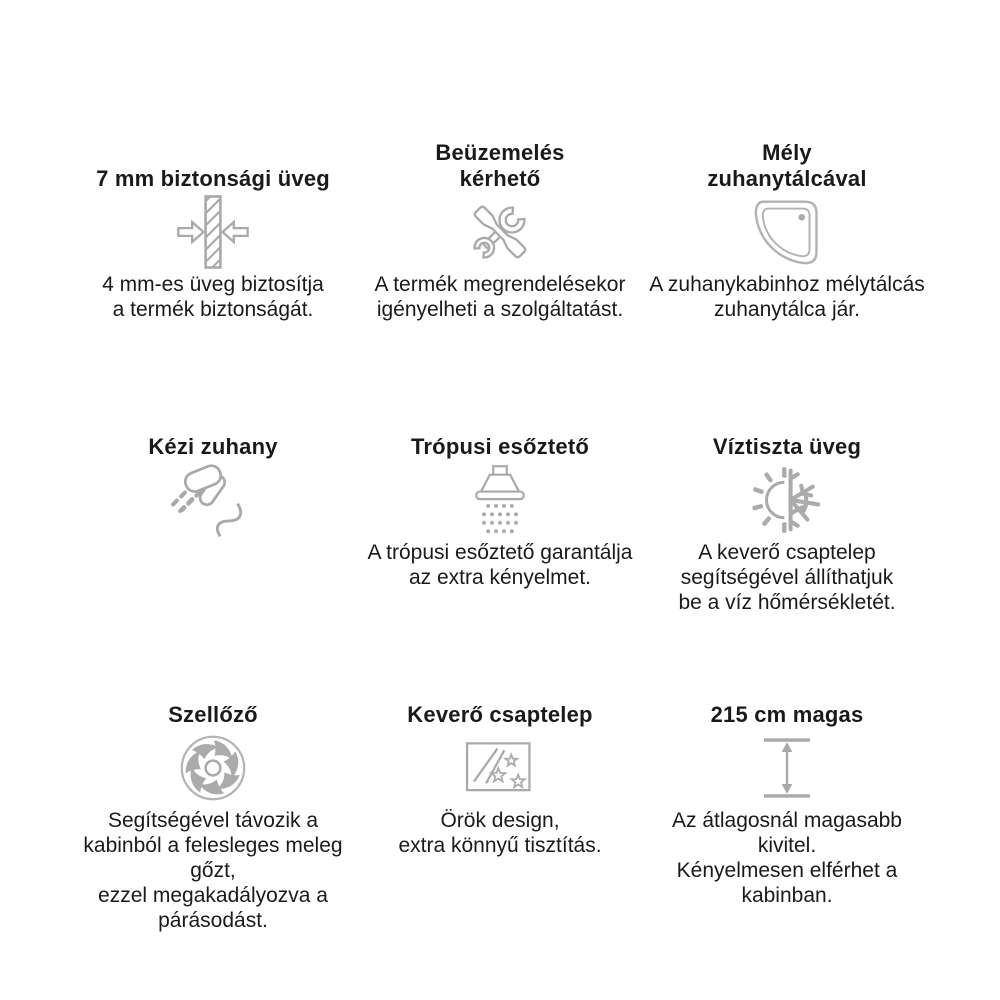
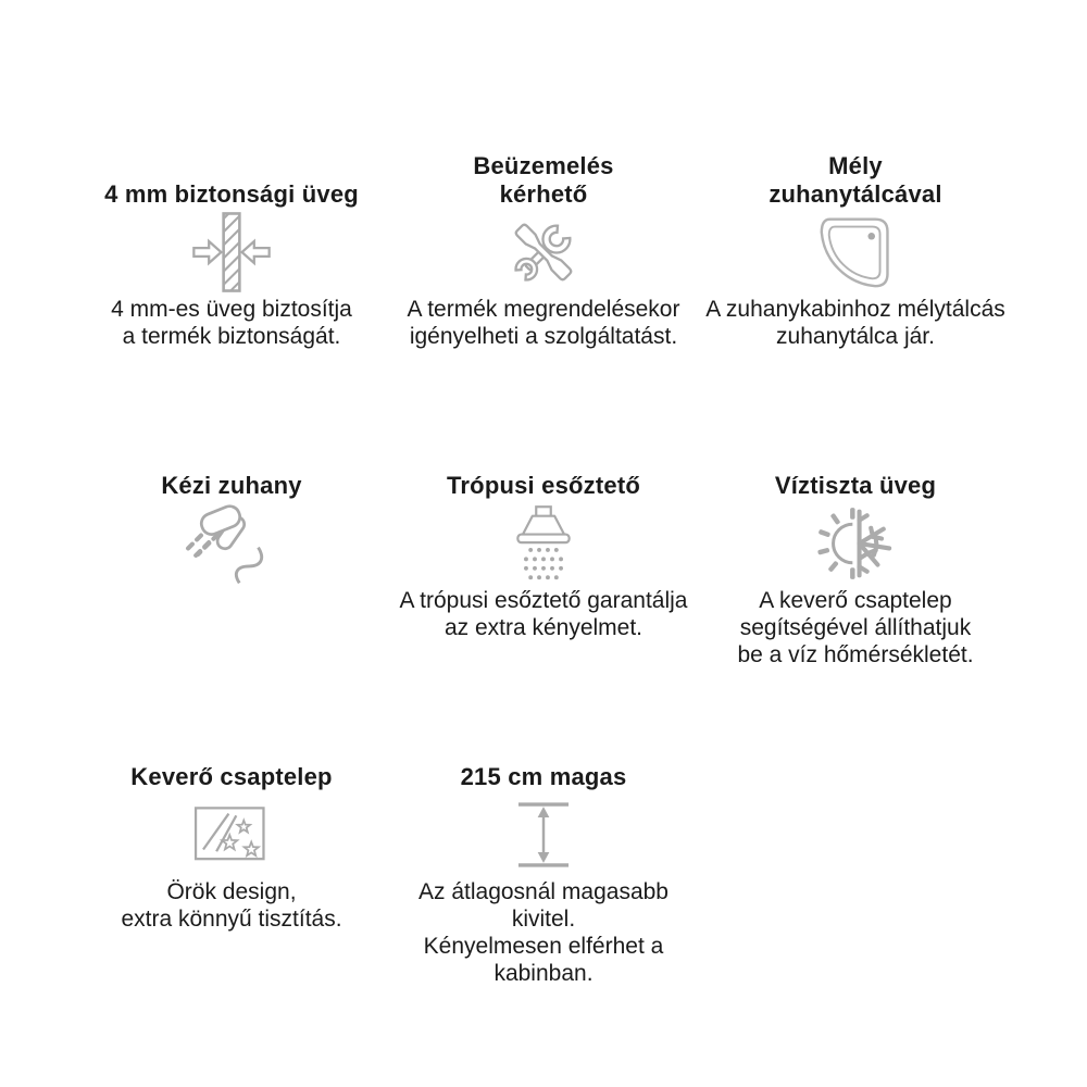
- 7 mm biztonsági üveg
+ 4 mm biztonsági üveg
  4 mm-es üveg biztosítja
  a termék biztonságát.
  Beüzemelés
  kérhető
  A termék megrendelésekor
  igényelheti a szolgáltatást.
  Mély
  zuhanytálcával
  A zuhanykabinhoz mélytálcás
  zuhanytálca jár.
  Kézi zuhany
  Trópusi esőztető
  A trópusi esőztető garantálja
  az extra kényelmet.
  Víztiszta üveg
  A keverő csaptelep
  segítségével állíthatjuk
  be a víz hőmérsékletét.
- Szellőző
- Segítségével távozik a
- kabinból a felesleges meleg gőzt,
- ezzel megakadályozva a párásodást.
  Keverő csaptelep
  Örök design,
  extra könnyű tisztítás.
  215 cm magas
  Az átlagosnál magasabb kivitel.
  Kényelmesen elférhet a kabinban.
